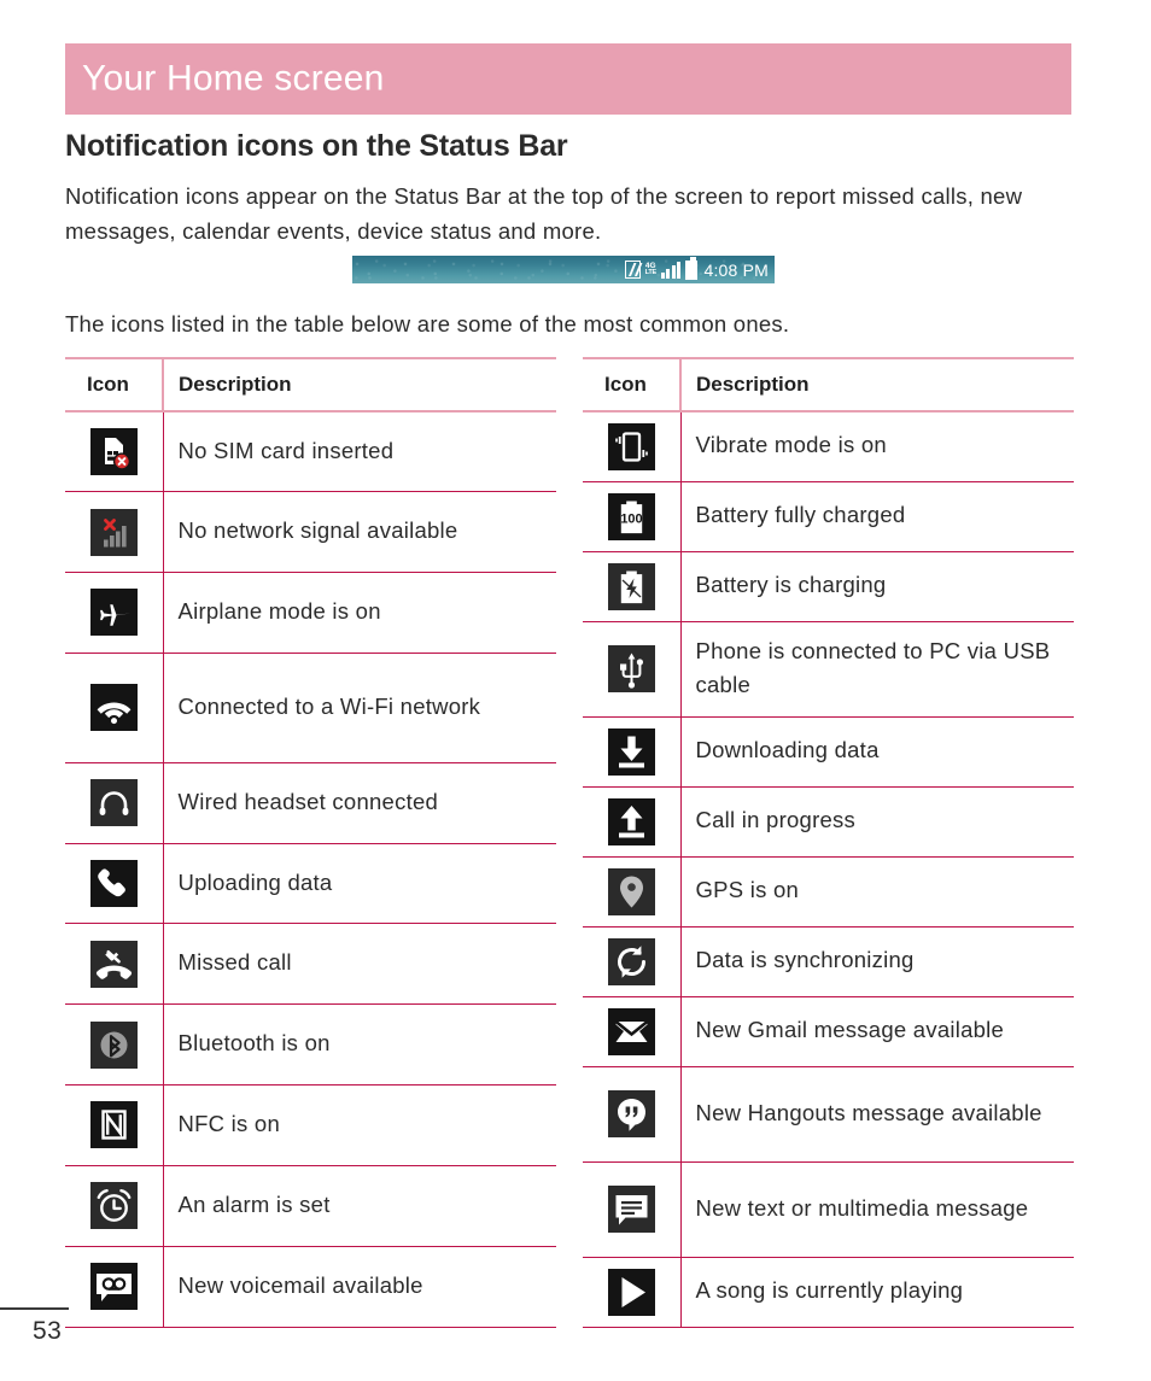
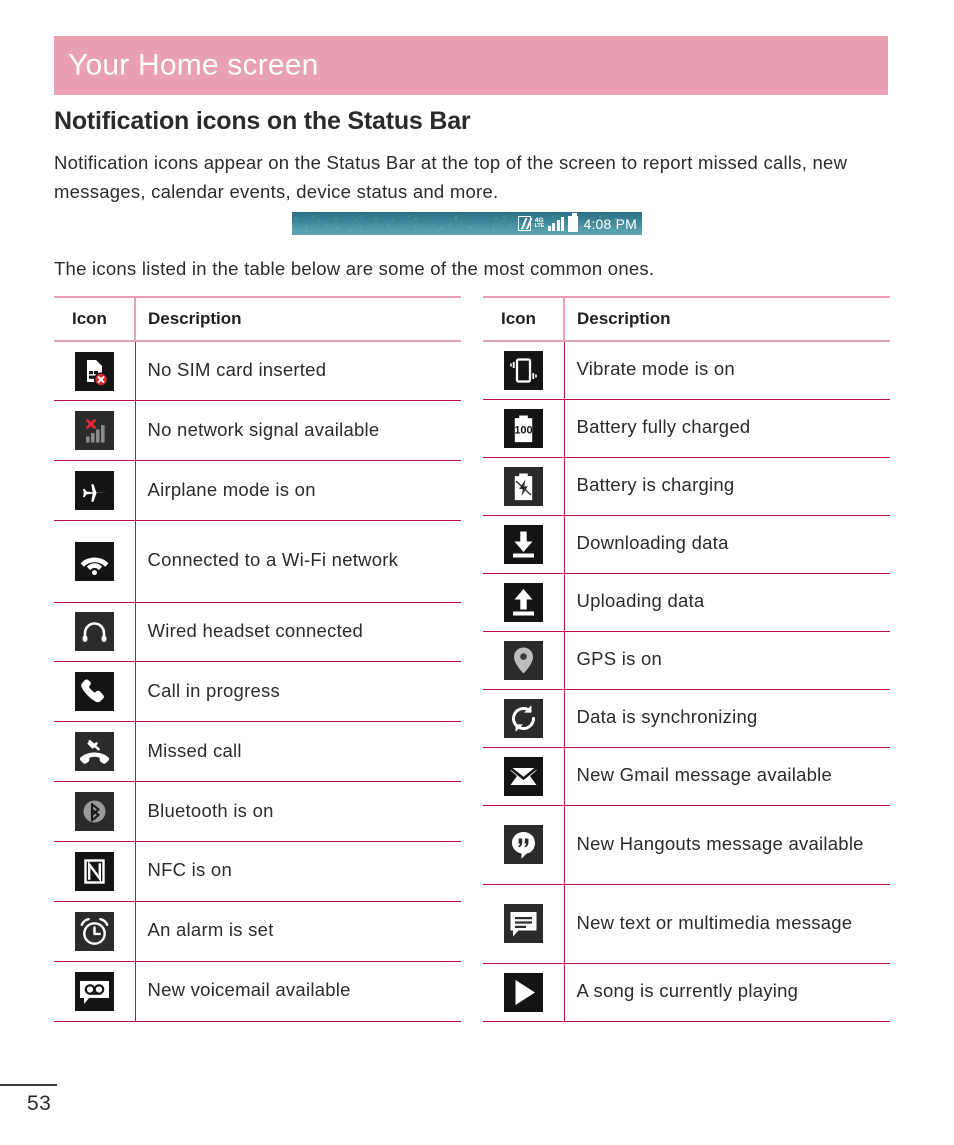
  Your Home screen
  Notification icons on the Status Bar
  Notification icons appear on the Status Bar at the top of the screen to report missed calls, new messages, calendar events, device status and more.
  4:08 PM
  The icons listed in the table below are some of the most common ones.
  Icon	Description
  	No SIM card inserted
  	No network signal available
  	Airplane mode is on
  	Connected to a Wi-Fi network
  	Wired headset connected
- 	Uploading data
+ 	Call in progress
  	Missed call
  	Bluetooth is on
  	NFC is on
  	An alarm is set
  	New voicemail available
  Icon	Description
  	Vibrate mode is on
  100	Battery fully charged
  	Battery is charging
- 	Phone is connected to PC via USB cable
  	Downloading data
- 	Call in progress
+ 	Uploading data
  	GPS is on
  	Data is synchronizing
  	New Gmail message available
  	New Hangouts message available
  	New text or multimedia message
  	A song is currently playing
  53
